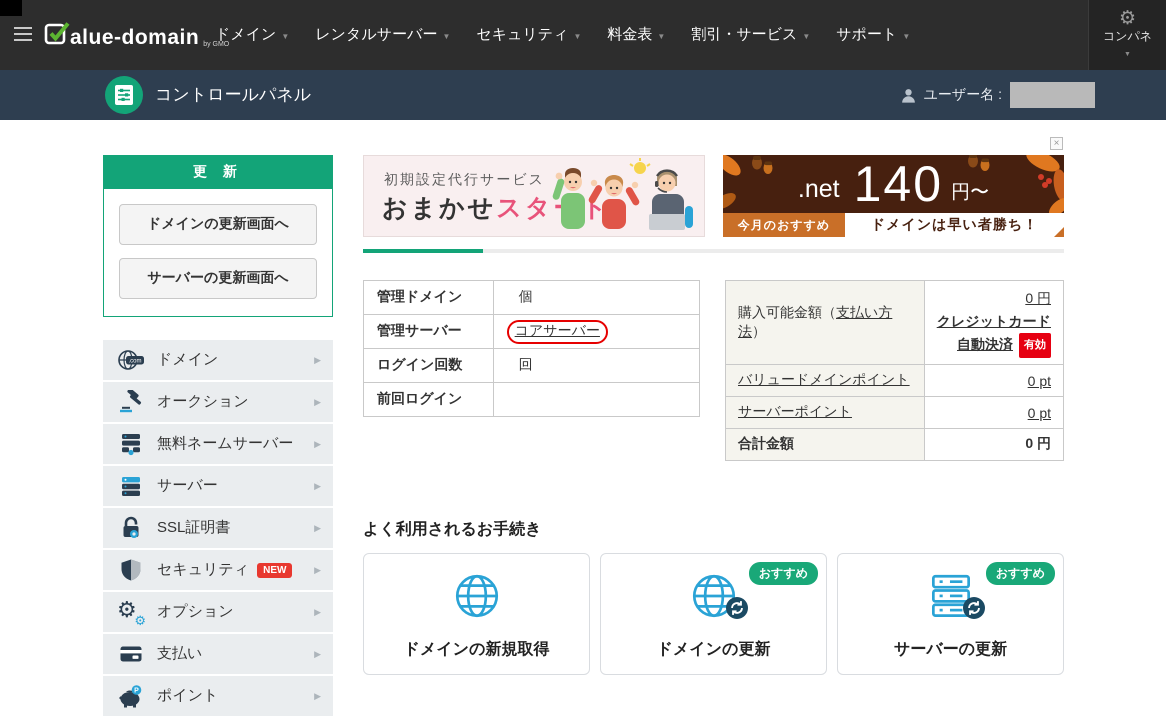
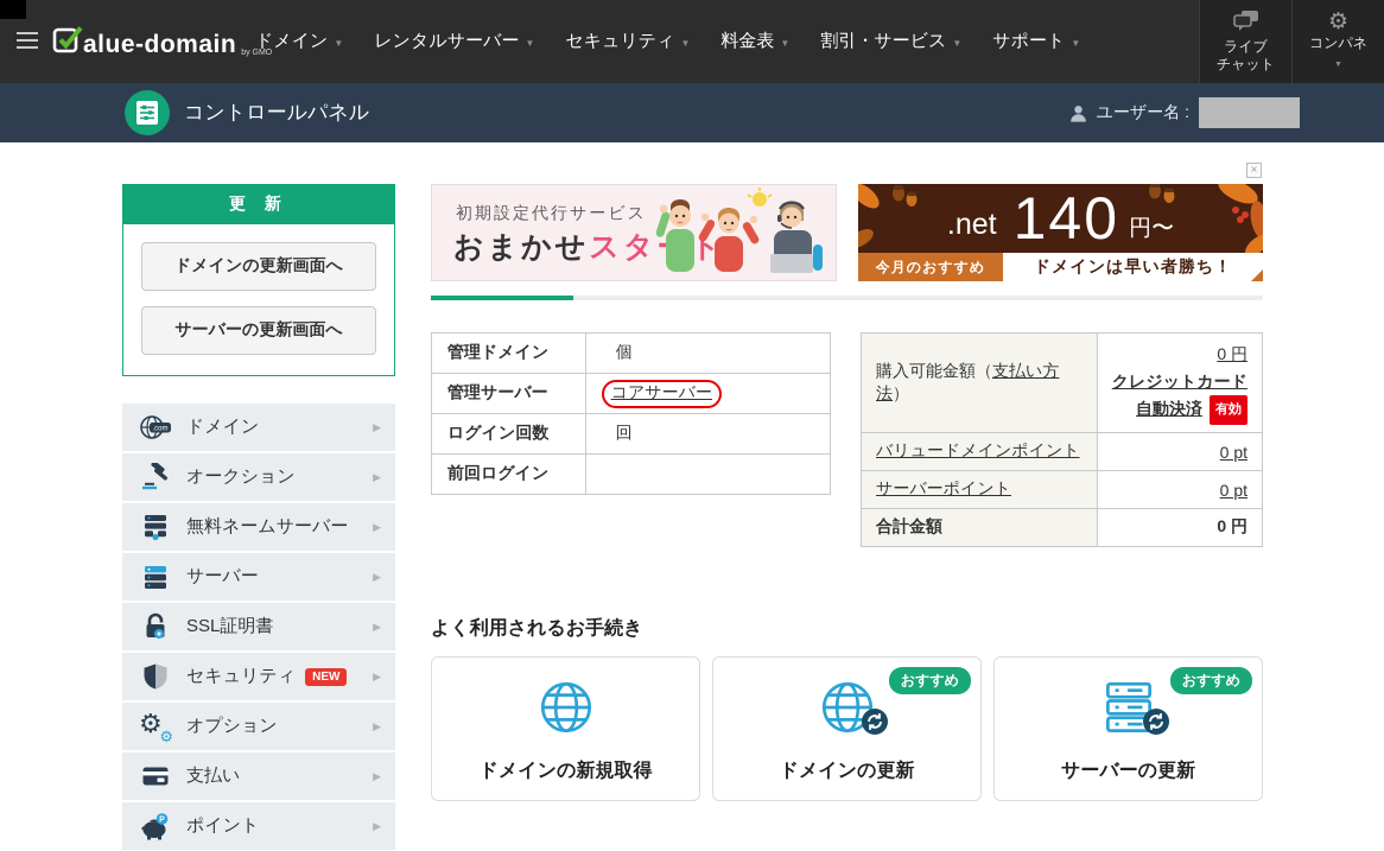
  alue-domain
  ドメイン
  ▼
  レンタルサーバー
  ▼
  セキュリティ
  ▼
  料金表
  ▼
  割引・サービス
  ▼
  サポート
  ▼
+ ライブ
+ チャット
  ⚙
  コンパネ
  コントロールパネル
  ユーザー名 :
  更 新
  ドメインの更新画面へ
  サーバーの更新画面へ
  ドメイン
  ▶
  オークション
  ▶
  無料ネームサーバー
  ▶
  サーバー
  ▶
  SSL証明書
  ▶
  セキュリティ
  NEW
  ▶
  ⚙
  ⚙
  オプション
  ▶
  支払い
  ▶
  ポイント
  ▶
  ×
  初期設定代行サービス
  おまかせスタト
  .net
  140
  円〜
  今月のおすすめ
  ドメインは早い者勝ち！
  管理ドメイン	個
  管理サーバー	コアサーバー
  ログイン回数	回
  前回ログイン
  購入可能金額（支払い方法）	0 円 クレジットカード 自動決済 有効
  バリュードメインポイント	0 pt
  サーバーポイント	0 pt
  合計金額	0 円
  よく利用されるお手続き
  ドメインの新規取得
  おすすめ
  ドメインの更新
  おすすめ
  サーバーの更新
